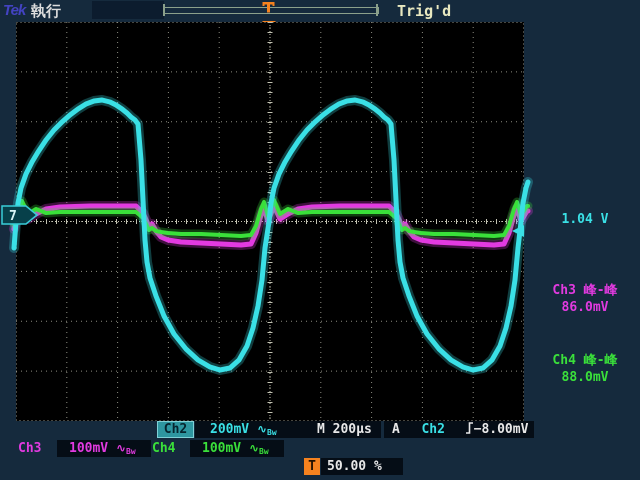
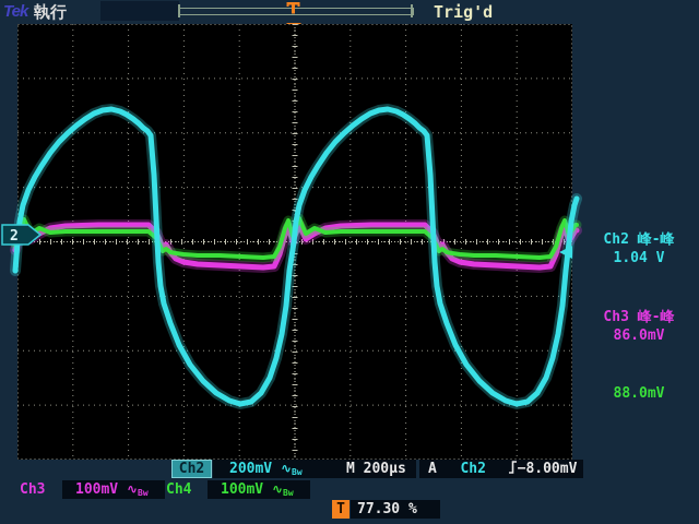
  Tek
  執行
  Trig'd
- 7
+ 2
+ Ch2 峰-峰
  1.04 V
  Ch3 峰-峰
  86.0mV
- Ch4 峰-峰
  88.0mV
  Ch2
  200mV ∿Bw
  M 200µs
  A Ch2 −8.00mV
  Ch3
  100mV ∿Bw
  Ch4
  100mV ∿Bw
  T
- 50.00 %
+ 77.30 %
